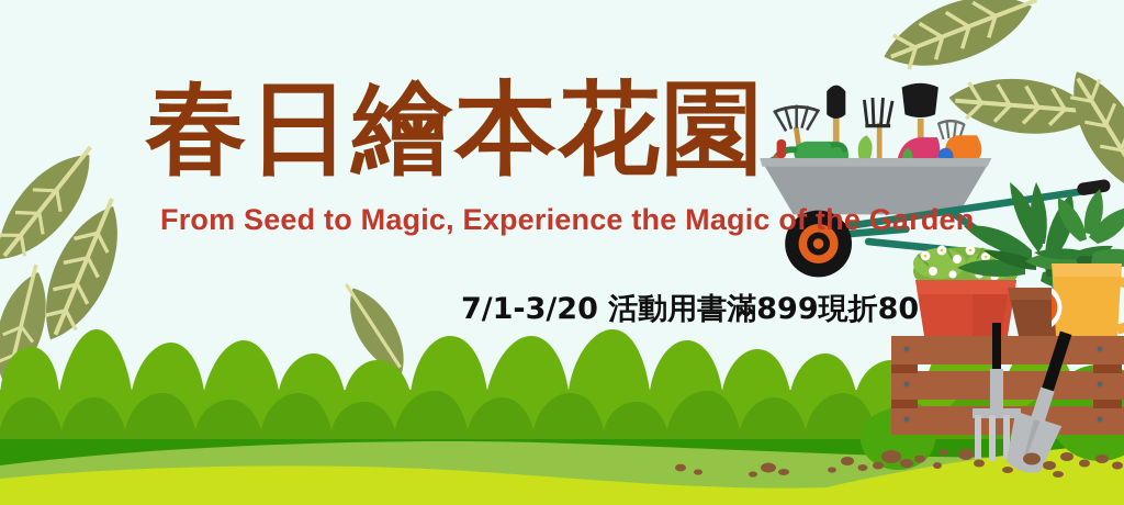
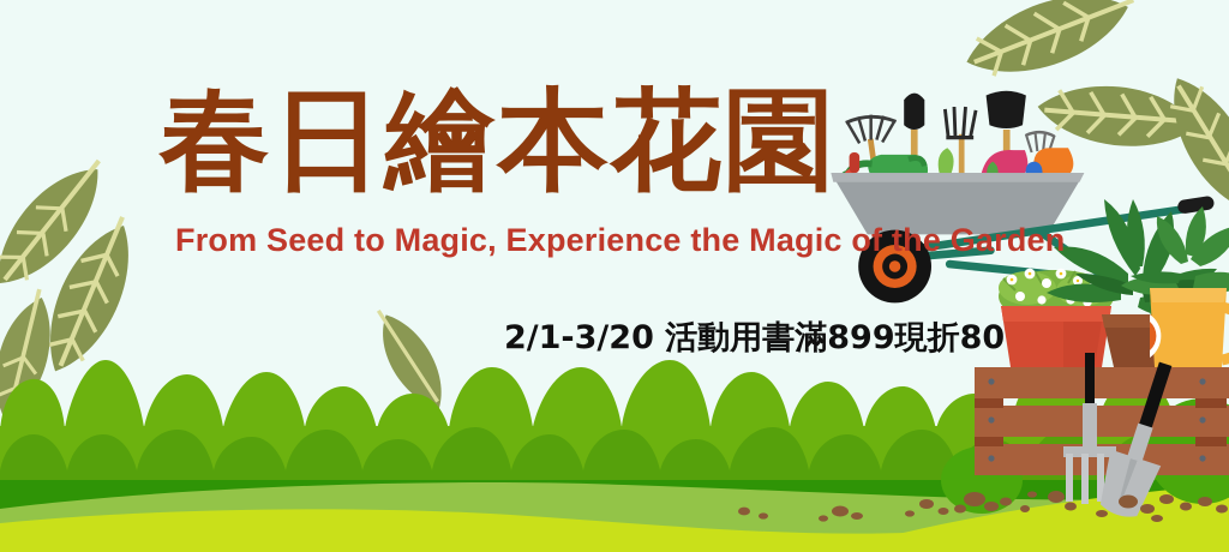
  春日繪本花園
  From Seed to Magic, Experience the Magic of the Garden
- 7/1-3/20 活動用書滿899現折80
+ 2/1-3/20 活動用書滿899現折80
